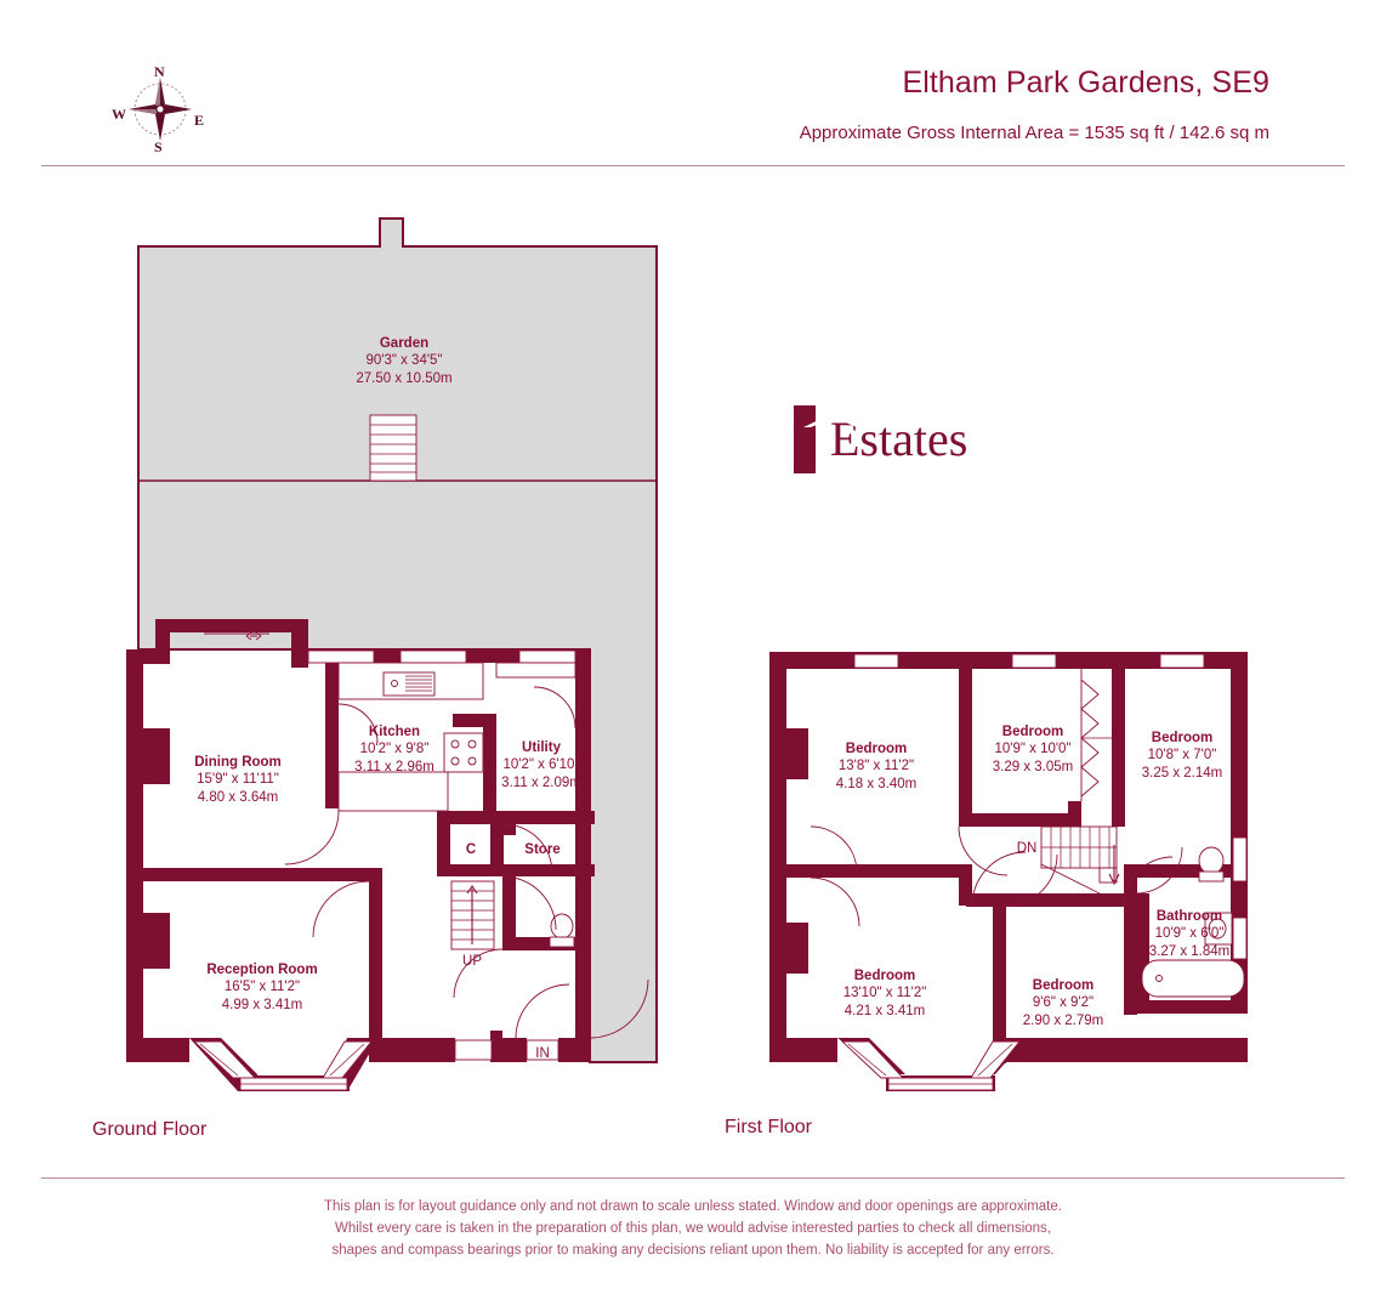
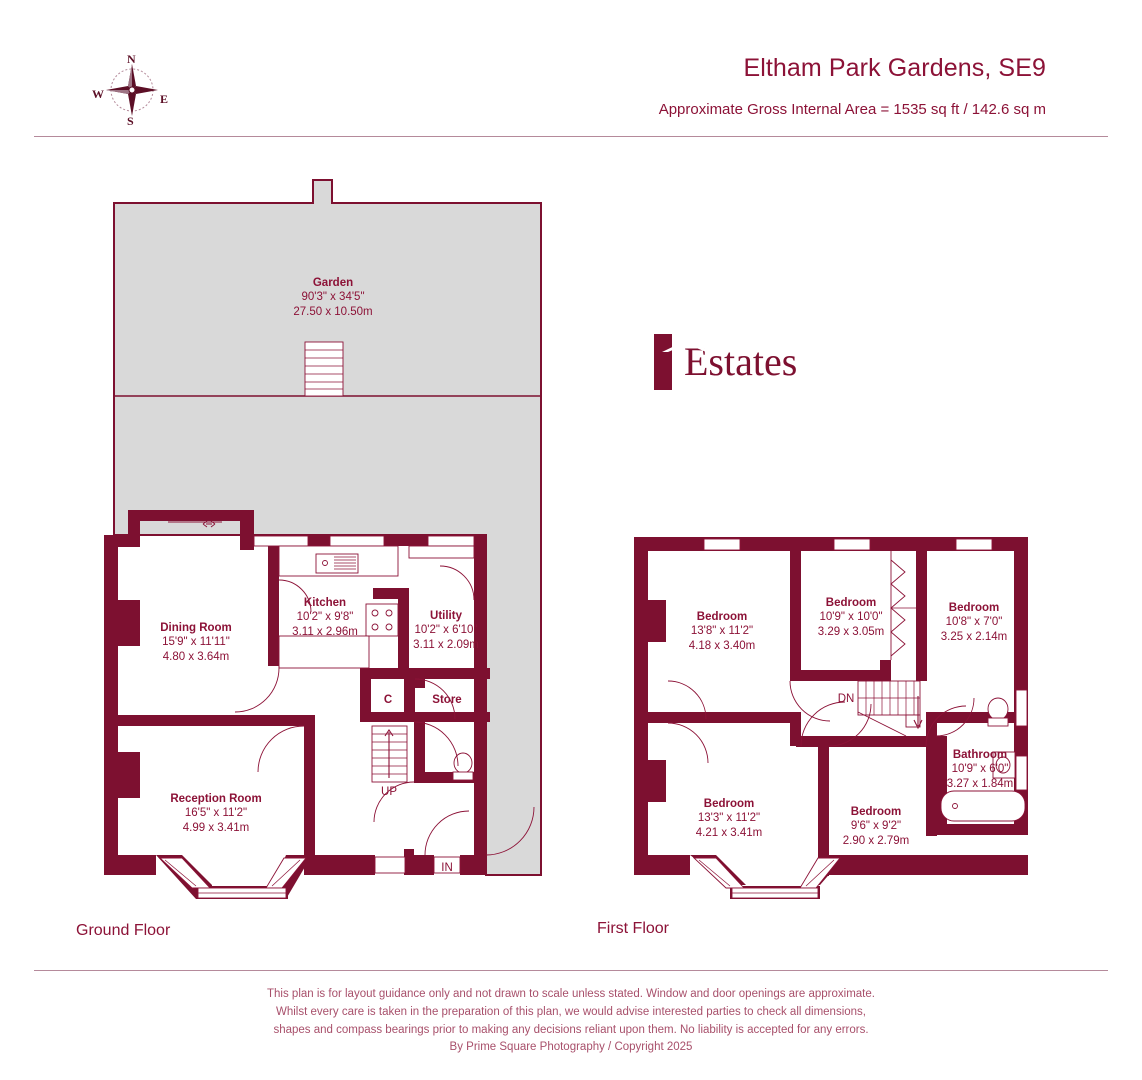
  N
  E
  S
  W
  Eltham Park Gardens, SE9
  Approximate Gross Internal Area = 1535 sq ft / 142.6 sq m
  Estates
  Garden
  90'3" x 34'5"
  27.50 x 10.50m
  Dining Room
  15'9" x 11'11"
  4.80 x 3.64m
  Kitchen
  10'2" x 9'8"
  3.11 x 2.96m
  Utility
  10'2" x 6'10"
  3.11 x 2.09m
  Reception Room
  16'5" x 11'2"
  4.99 x 3.41m
  Store
  C
  UP
  IN
  Bedroom
  13'8" x 11'2"
  4.18 x 3.40m
  Bedroom
  10'9" x 10'0"
  3.29 x 3.05m
  Bedroom
  10'8" x 7'0"
  3.25 x 2.14m
  Bedroom
- 13'10" x 11'2"
+ 13'3" x 11'2"
  4.21 x 3.41m
  Bedroom
  9'6" x 9'2"
  2.90 x 2.79m
  Bathroom
  10'9" x 6'0"
  3.27 x 1.84m
  DN
  Ground Floor
  First Floor
  This plan is for layout guidance only and not drawn to scale unless stated. Window and door openings are approximate.
  Whilst every care is taken in the preparation of this plan, we would advise interested parties to check all dimensions,
  shapes and compass bearings prior to making any decisions reliant upon them. No liability is accepted for any errors.
+ By Prime Square Photography / Copyright 2025
